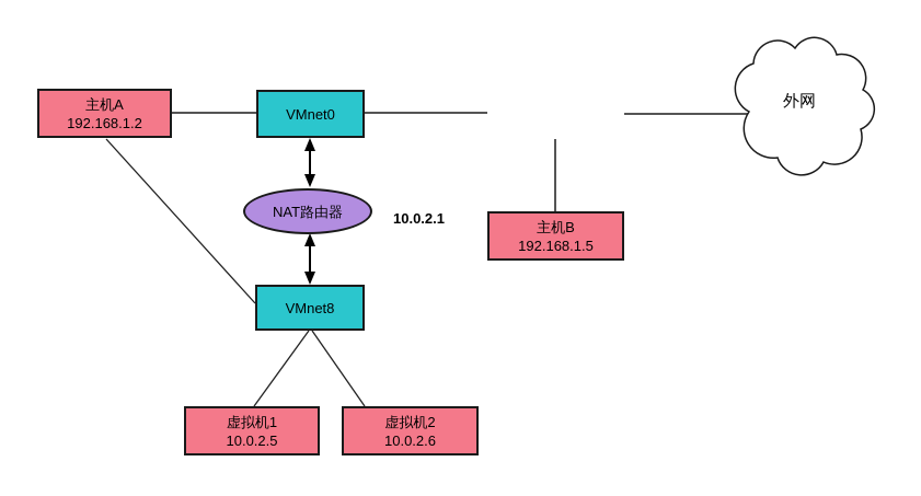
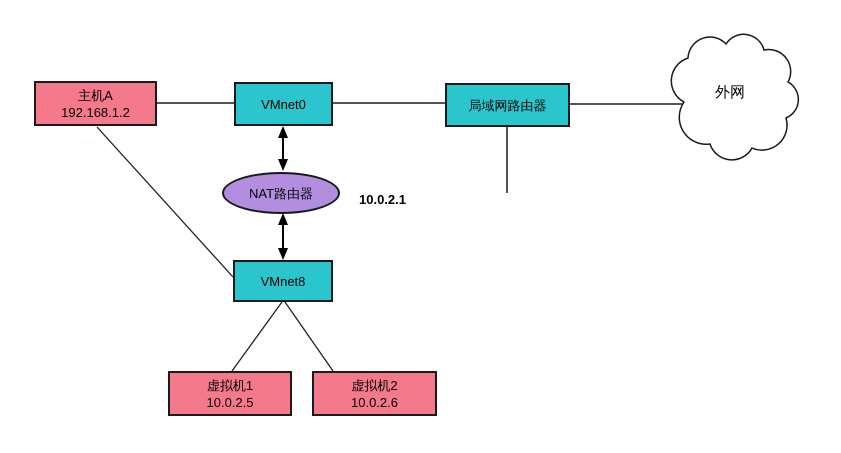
  主机A
  192.168.1.2
  VMnet0
+ 局域网路由器
  外网
  NAT路由器
  10.0.2.1
- 主机B
- 192.168.1.5
  VMnet8
  虚拟机1
  10.0.2.5
  虚拟机2
  10.0.2.6
